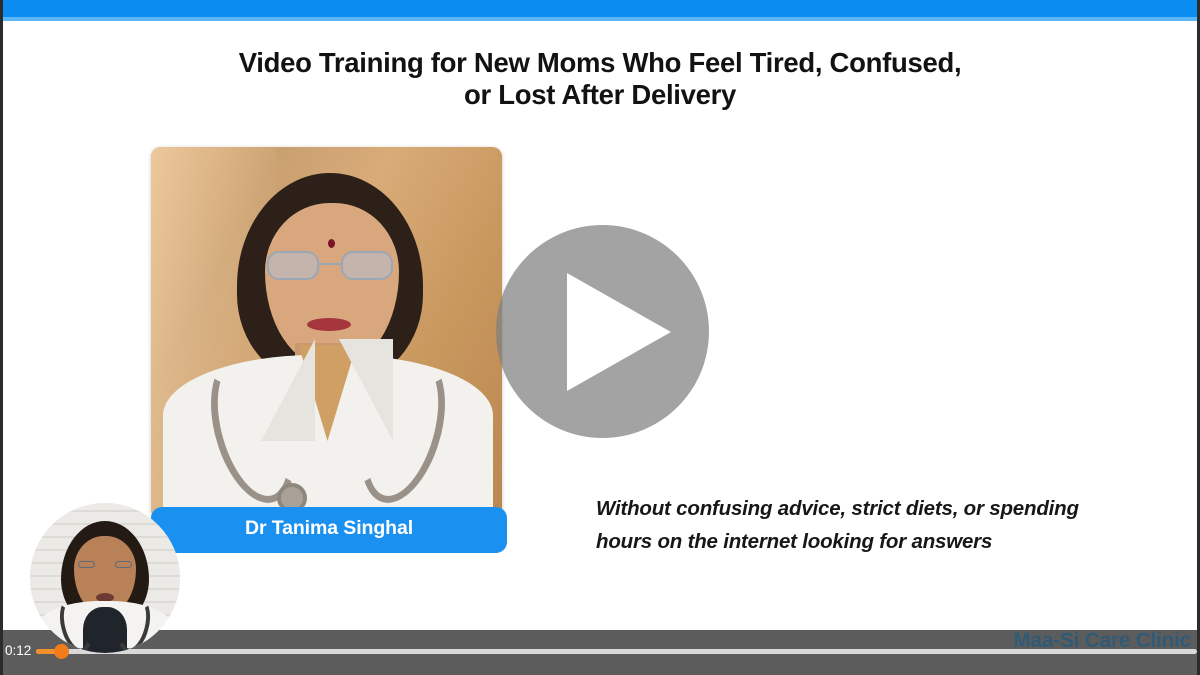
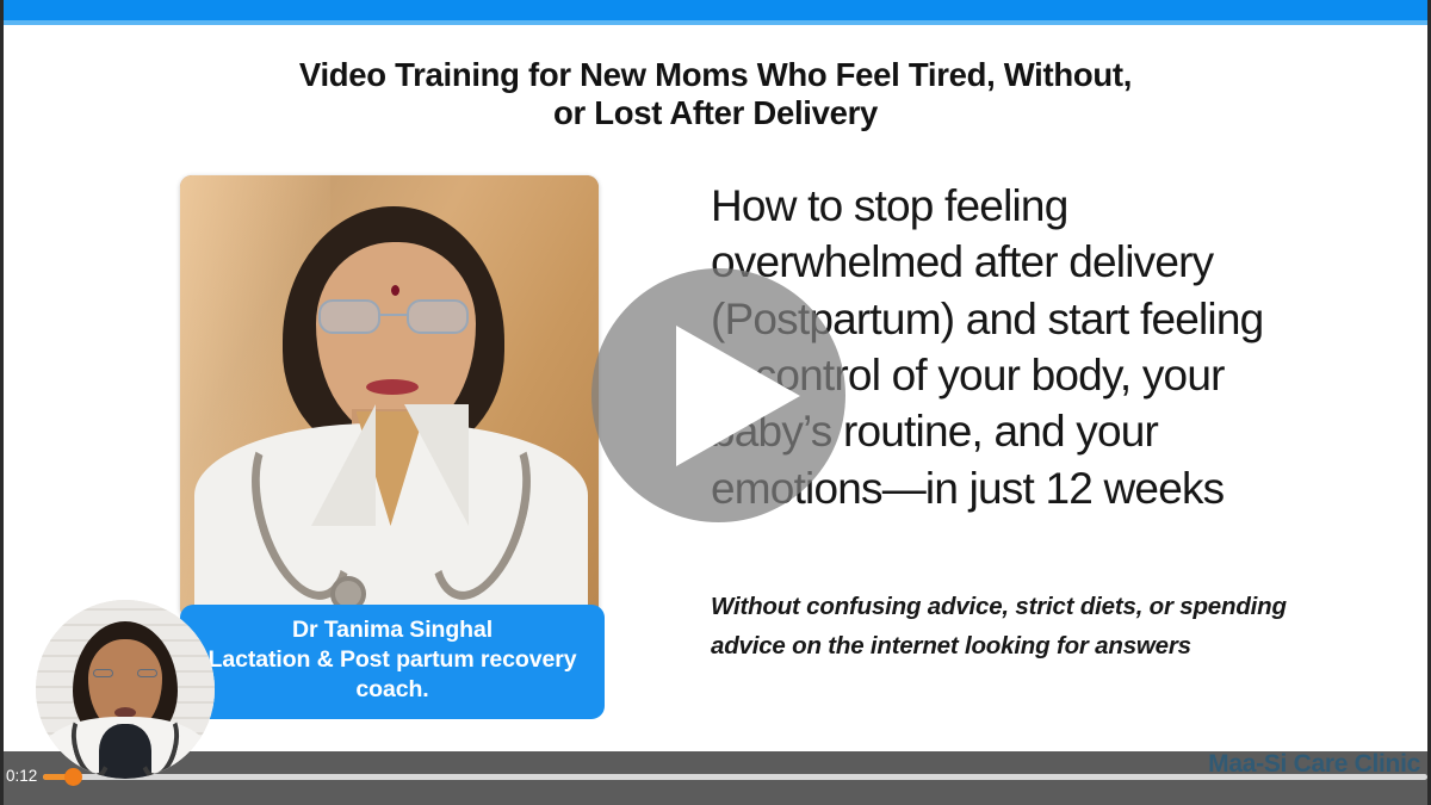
- Video Training for New Moms Who Feel Tired, Confused,
+ Video Training for New Moms Who Feel Tired, Without,
  or Lost After Delivery
  Dr Tanima Singhal
+ Lactation & Post partum recovery
+ coach.
+ How to stop feeling overwhelmed after delivery (Postpartum) and start feeling in control of your body, your baby’s routine, and your emotions—in just 12 weeks
- Without confusing advice, strict diets, or spending hours on the internet looking for answers
+ Without confusing advice, strict diets, or spending advice on the internet looking for answers
  Maa-Si Care Clinic
  0:12
